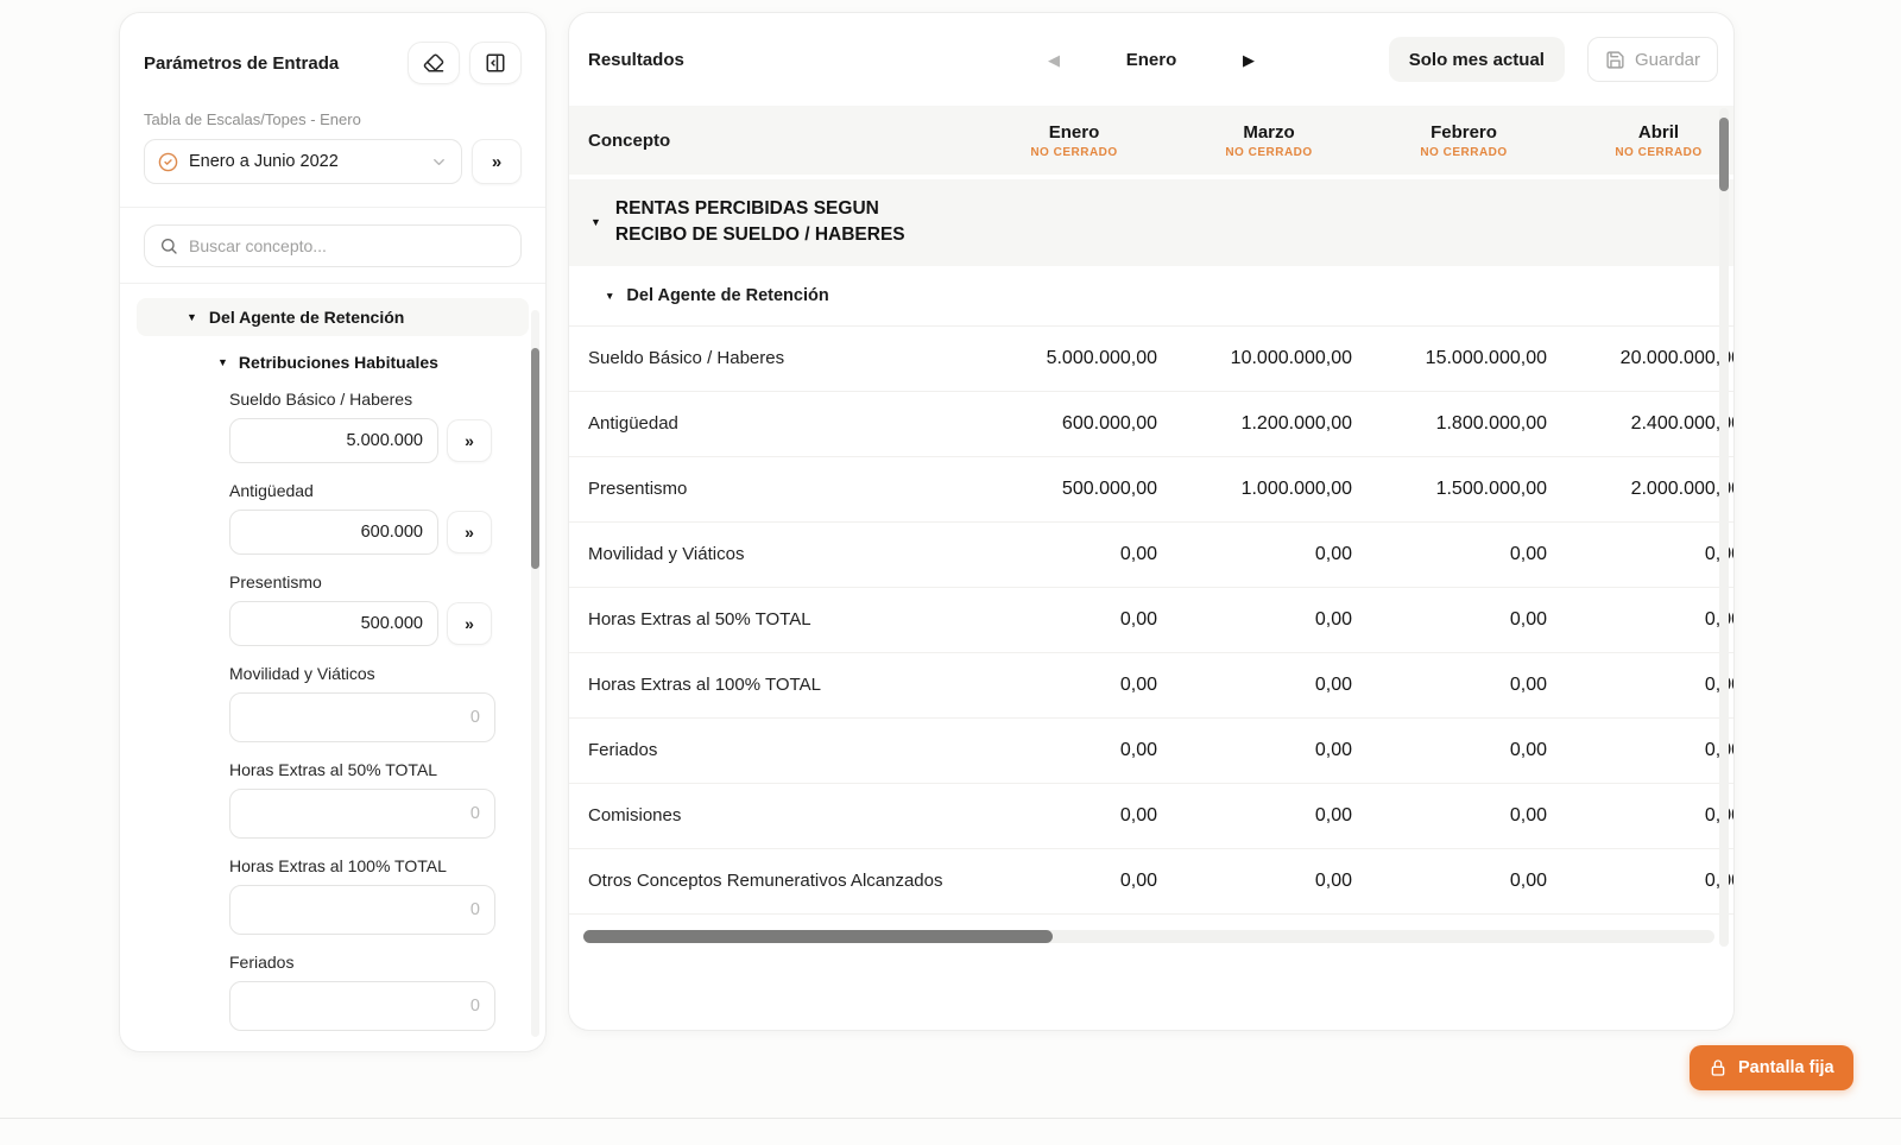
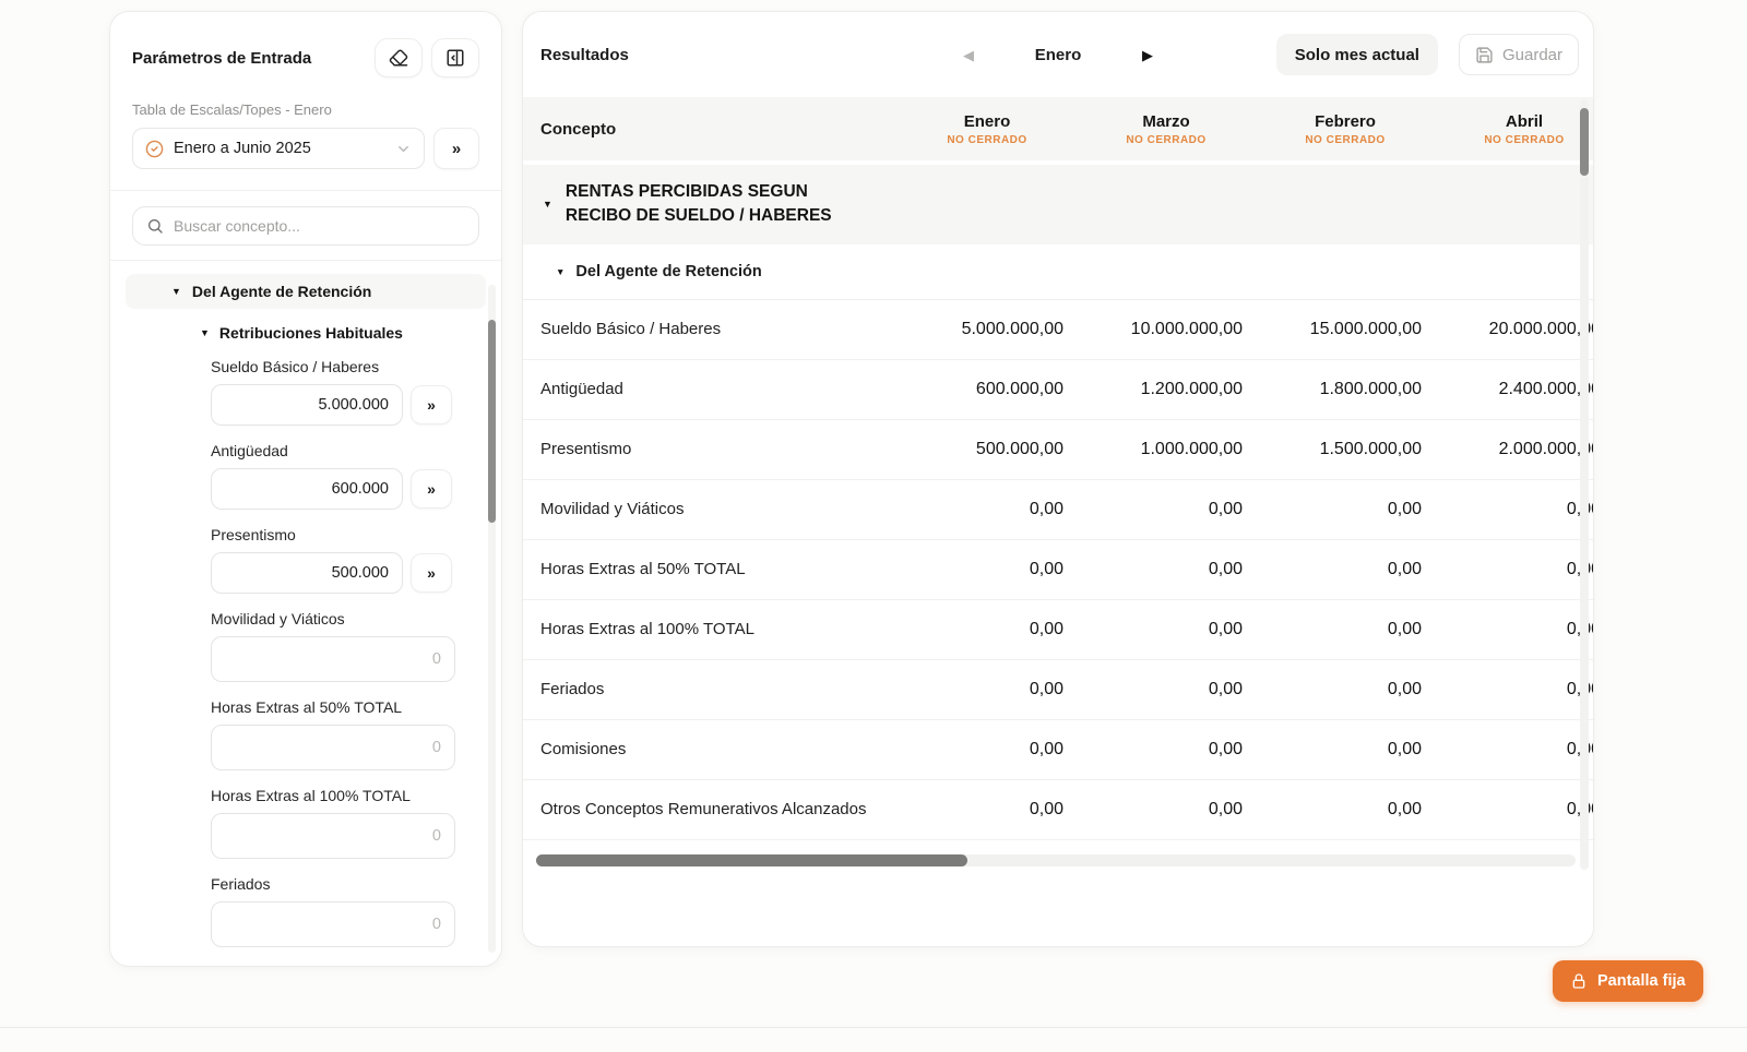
  Parámetros de Entrada
  Tabla de Escalas/Topes - Enero
- Enero a Junio 2022
+ Enero a Junio 2025
  »
  Buscar concepto...
  ▼
  Del Agente de Retención
  ▼
  Retribuciones Habituales
  Sueldo Básico / Haberes
  5.000.000
  »
  Antigüedad
  600.000
  »
  Presentismo
  500.000
  »
  Movilidad y Viáticos
  0
  Horas Extras al 50% TOTAL
  0
  Horas Extras al 100% TOTAL
  0
  Feriados
  0
  Resultados
  ◀
  Enero
  ▶
  Solo mes actual
  Guardar
  Concepto
  Enero
  NO CERRADO
  Marzo
  NO CERRADO
  Febrero
  NO CERRADO
  Abril
  NO CERRADO
  ▼
  RENTAS PERCIBIDAS SEGUN RECIBO DE SUELDO / HABERES
  ▼
  Del Agente de Retención
  Sueldo Básico / Haberes
  5.000.000,00
  10.000.000,00
  15.000.000,00
  20.000.000,
  Antigüedad
  600.000,00
  1.200.000,00
  1.800.000,00
  2.400.000,
  Presentismo
  500.000,00
  1.000.000,00
  1.500.000,00
  2.000.000,
  Movilidad y Viáticos
  0,00
  0,00
  0,00
  Horas Extras al 50% TOTAL
  0,00
  0,00
  0,00
  Horas Extras al 100% TOTAL
  0,00
  0,00
  0,00
  Feriados
  0,00
  0,00
  0,00
  Comisiones
  0,00
  0,00
  0,00
  Otros Conceptos Remunerativos Alcanzados
  0,00
  0,00
  0,00
  Pantalla fija
